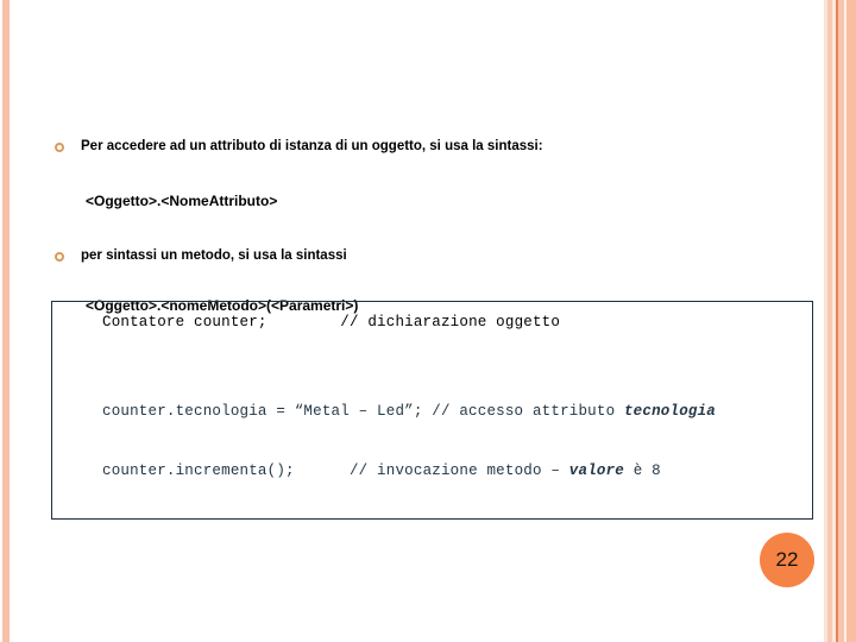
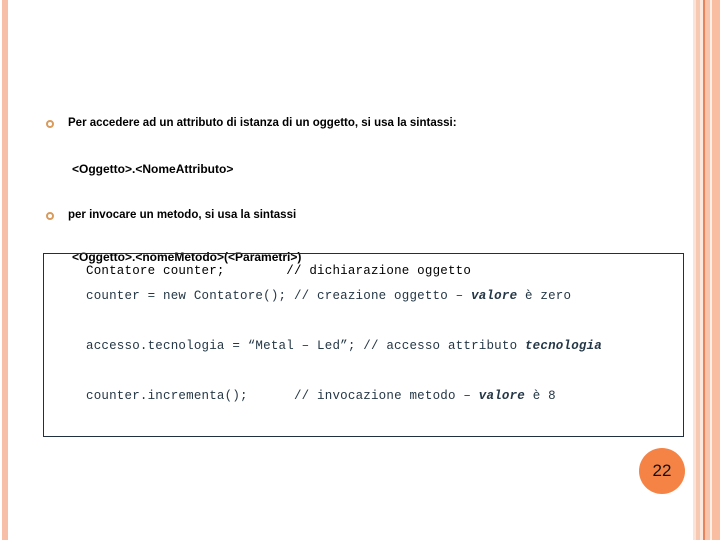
  Per accedere ad un attributo di istanza di un oggetto, si usa la sintassi:
  <Oggetto>.<NomeAttributo>
- per sintassi un metodo, si usa la sintassi
+ per invocare un metodo, si usa la sintassi
  <Oggetto>.<nomeMetodo>(<Parametri>)
  Contatore counter; // dichiarazione oggetto
+ counter = new Contatore(); // creazione oggetto – valore è zero
- counter.tecnologia = “Metal – Led”; // accesso attributo tecnologia
+ accesso.tecnologia = “Metal – Led”; // accesso attributo tecnologia
  counter.incrementa(); // invocazione metodo – valore è 8
  22
